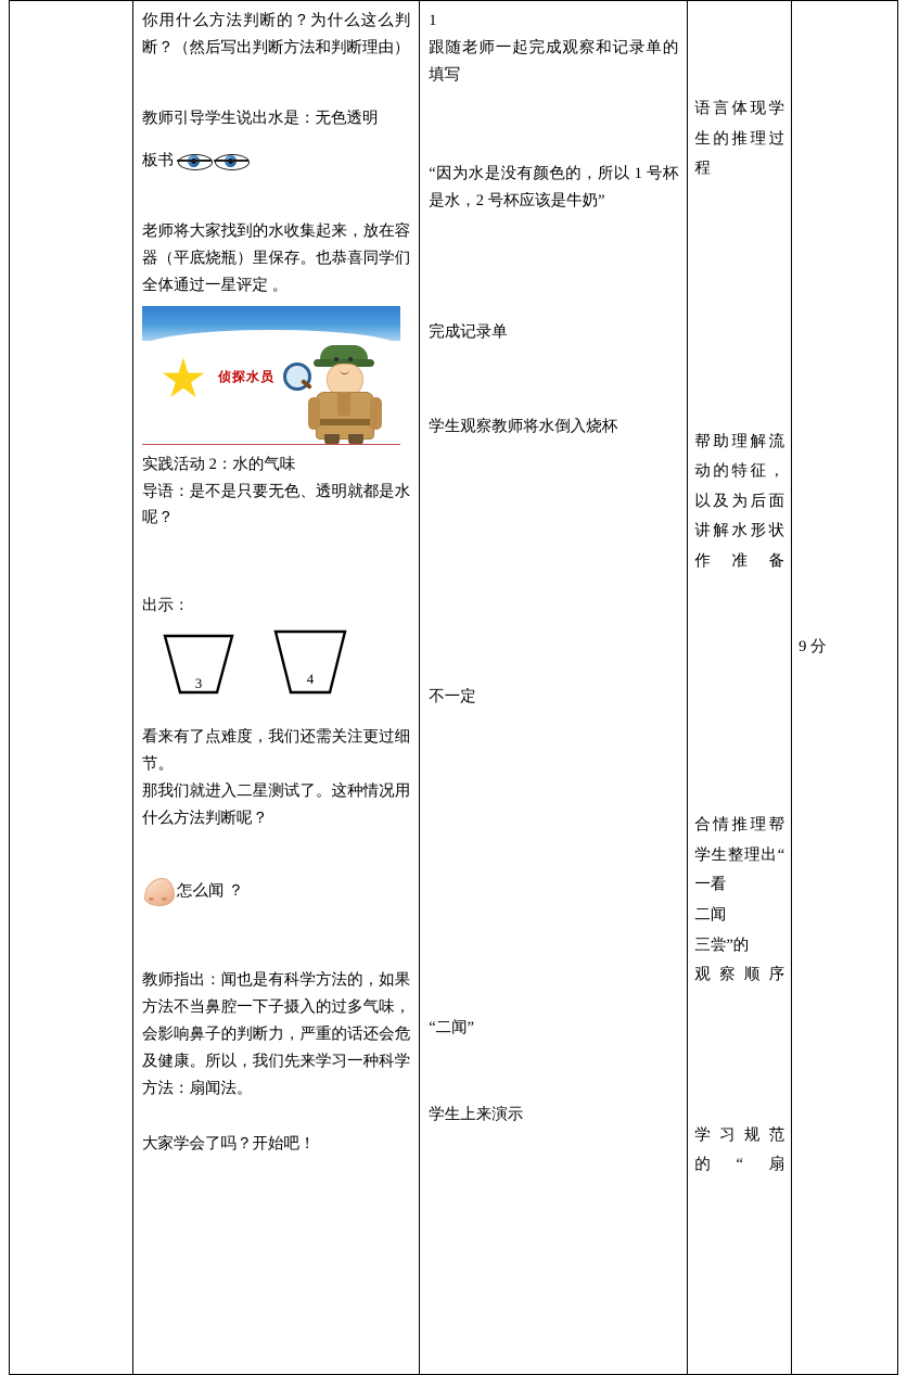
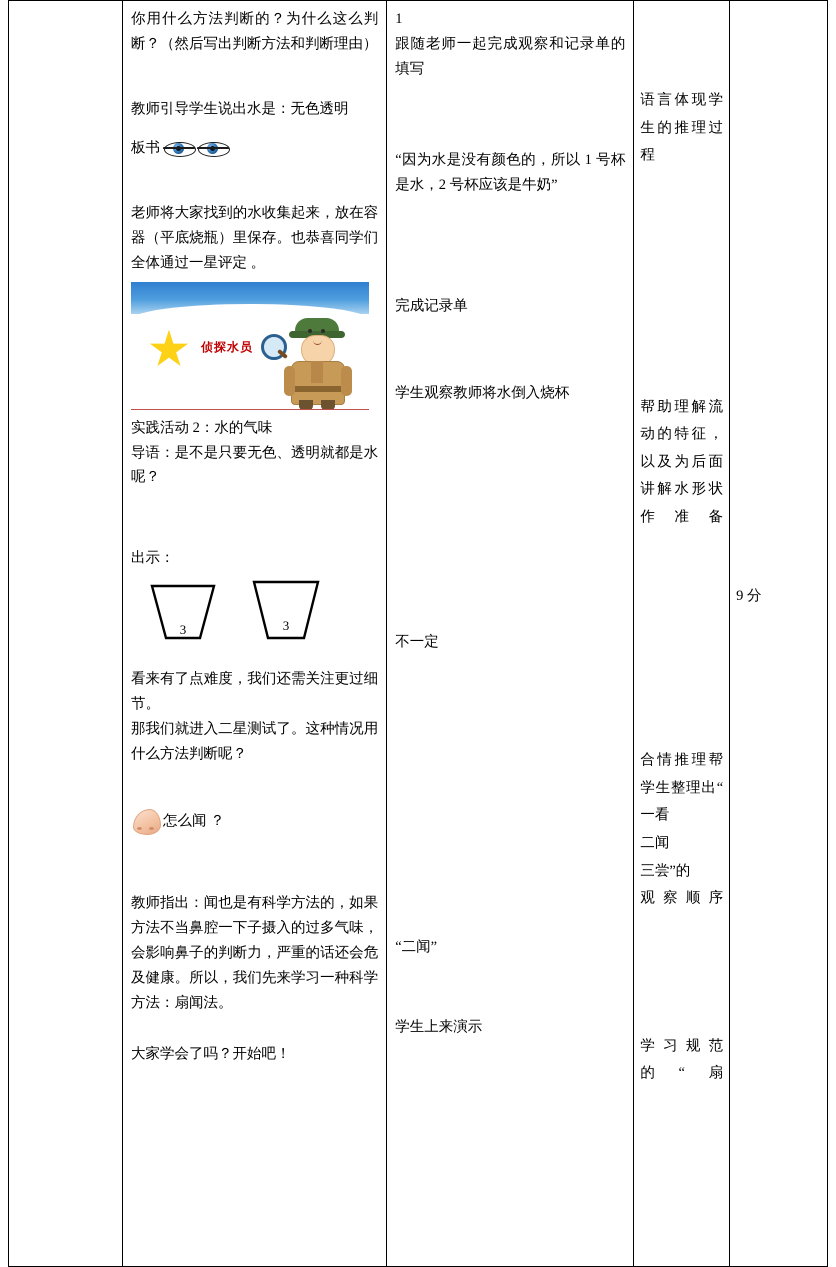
- 	你用什么方法判断的？为什么这么判断？（然后写出判断方法和判断理由） 教师引导学生说出水是：无色透明 板书 老师将大家找到的水收集起来，放在容器（平底烧瓶）里保存。也恭喜同学们全体通过一星评定 。 侦探水员 实践活动 2：水的气味 导语：是不是只要无色、透明就都是水呢？ 出示： 3 4 看来有了点难度，我们还需关注更过细节。 那我们就进入二星测试了。这种情况用什么方法判断呢？ 怎么闻 ？ 教师指出：闻也是有科学方法的，如果方法不当鼻腔一下子摄入的过多气味，会影响鼻子的判断力，严重的话还会危及健康。所以，我们先来学习一种科学方法：扇闻法。 大家学会了吗？开始吧！	1 跟随老师一起完成观察和记录单的填写 “因为水是没有颜色的，所以 1 号杯是水，2 号杯应该是牛奶” 完成记录单 学生观察教师将水倒入烧杯 不一定 “二闻” 学生上来演示	语言体现学生的推理过程 帮助理解流动的特征，以及为后面讲解水形状作准备 合情推理帮学生整理出“ 一看 二闻 三尝”的 观察顺序 学习规范的“扇	9 分
+ 	你用什么方法判断的？为什么这么判断？（然后写出判断方法和判断理由） 教师引导学生说出水是：无色透明 板书 老师将大家找到的水收集起来，放在容器（平底烧瓶）里保存。也恭喜同学们全体通过一星评定 。 侦探水员 实践活动 2：水的气味 导语：是不是只要无色、透明就都是水呢？ 出示： 3 3 看来有了点难度，我们还需关注更过细节。 那我们就进入二星测试了。这种情况用什么方法判断呢？ 怎么闻 ？ 教师指出：闻也是有科学方法的，如果方法不当鼻腔一下子摄入的过多气味，会影响鼻子的判断力，严重的话还会危及健康。所以，我们先来学习一种科学方法：扇闻法。 大家学会了吗？开始吧！	1 跟随老师一起完成观察和记录单的填写 “因为水是没有颜色的，所以 1 号杯是水，2 号杯应该是牛奶” 完成记录单 学生观察教师将水倒入烧杯 不一定 “二闻” 学生上来演示	语言体现学生的推理过程 帮助理解流动的特征，以及为后面讲解水形状作准备 合情推理帮学生整理出“ 一看 二闻 三尝”的 观察顺序 学习规范的“扇	9 分
